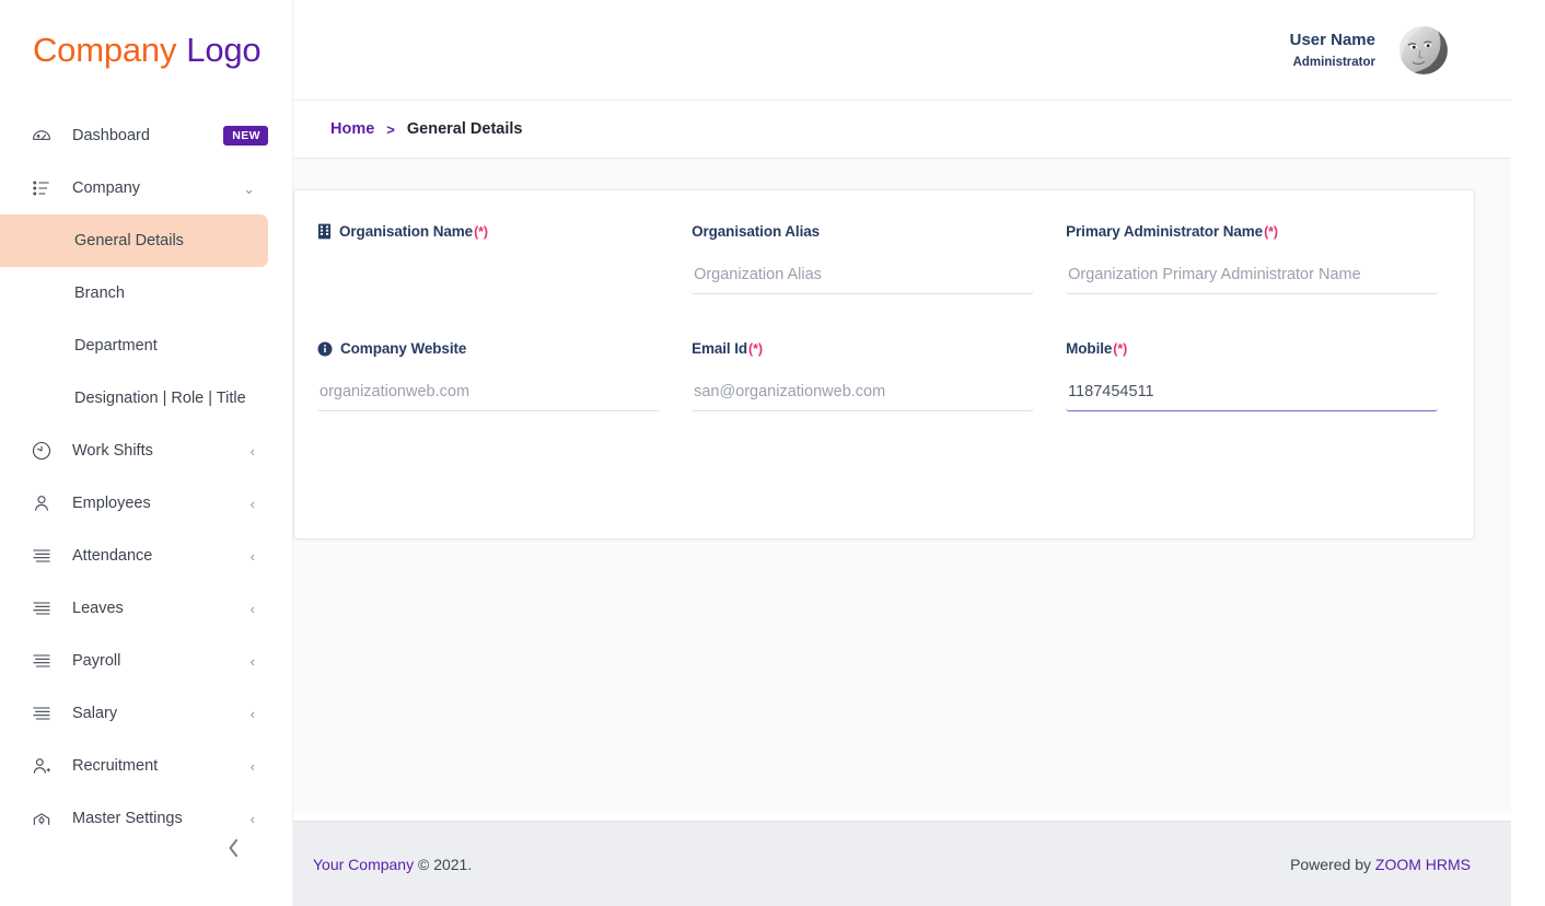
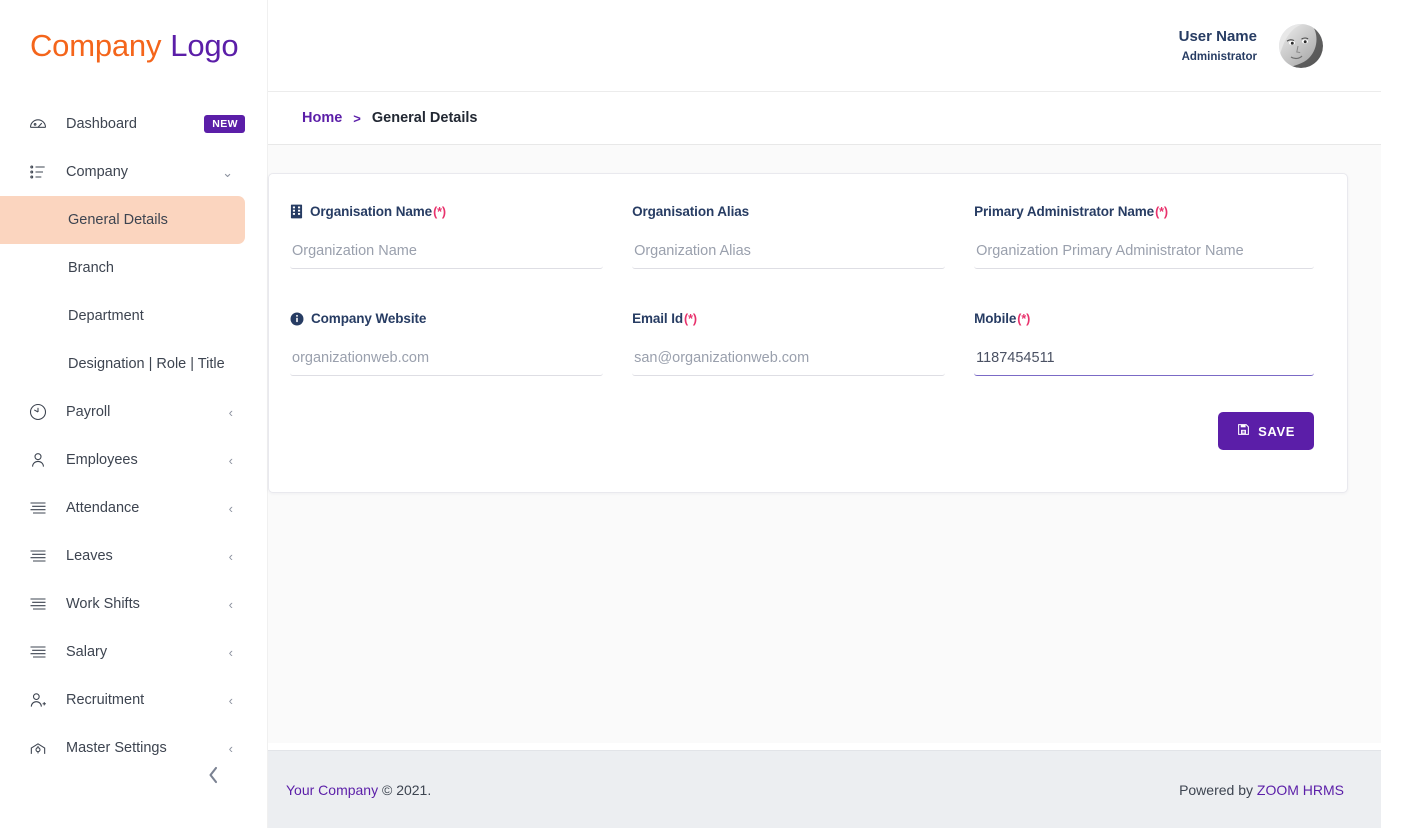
  Company
  Logo
  Dashboard
  NEW
  Company
  ⌄
  General Details
  Branch
  Department
  Designation | Role | Title
- Work Shifts
+ Payroll
  ‹
  Employees
  ‹
  Attendance
  ‹
  Leaves
  ‹
- Payroll
+ Work Shifts
  ‹
  Salary
  ‹
  Recruitment
  ‹
  Master Settings
  ‹
  User Name
  Administrator
  Home
  >
  General Details
  Organisation Name
  (*)
+ Organization Name
  Organisation Alias
  Organization Alias
  Primary Administrator Name
  (*)
  Organization Primary Administrator Name
  Company Website
  organizationweb.com
  Email Id
  (*)
  san@organizationweb.com
  Mobile
  (*)
  1187454511
+ SAVE
  Your Company © 2021.
  Powered by ZOOM HRMS
